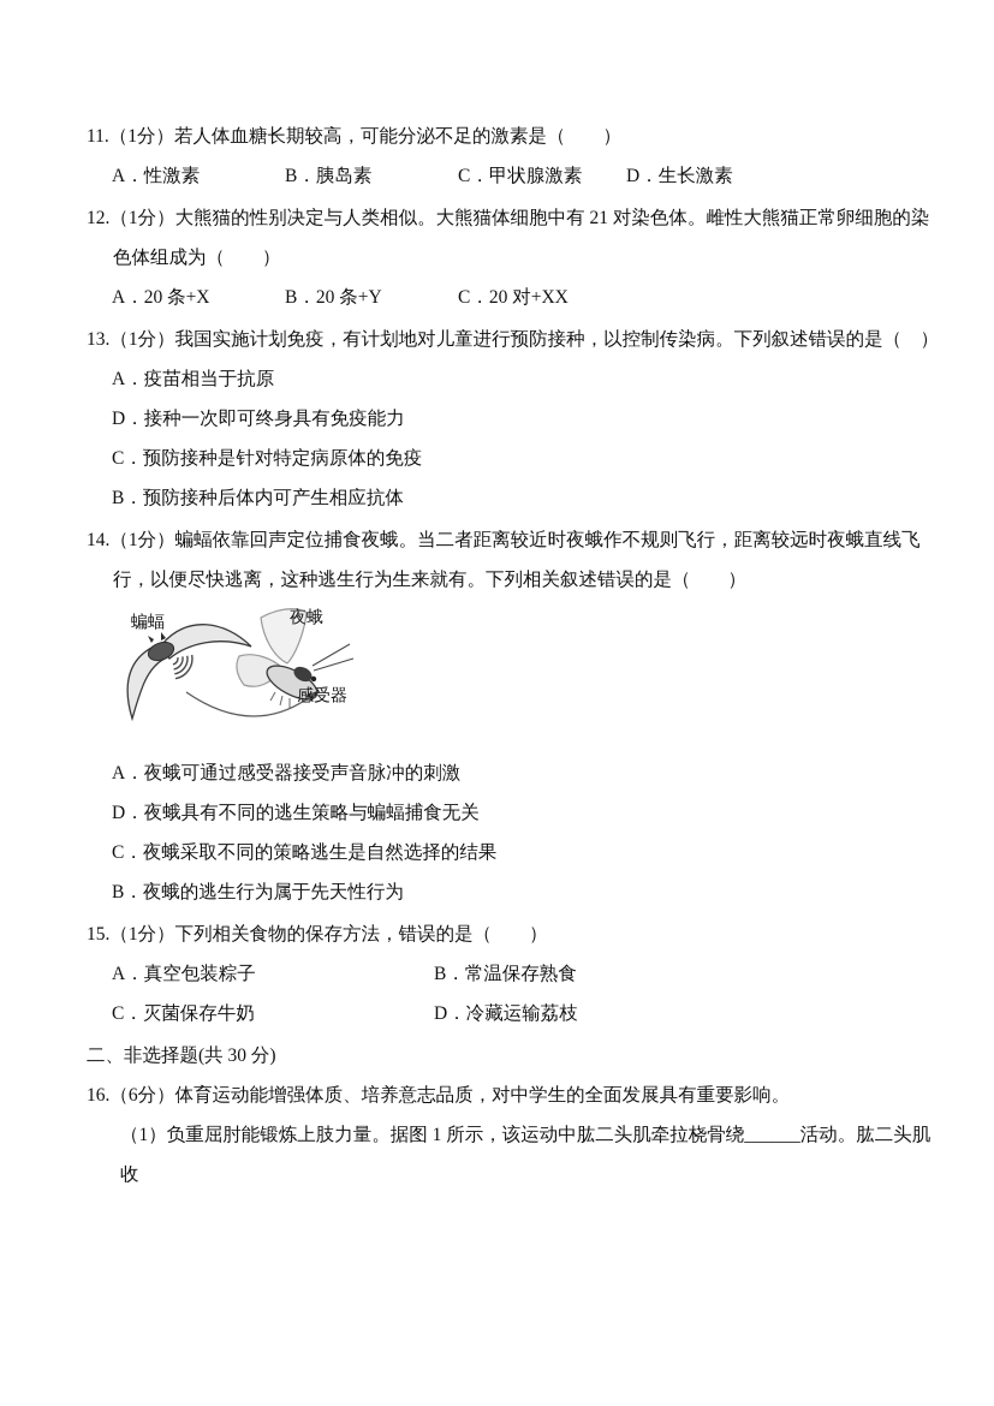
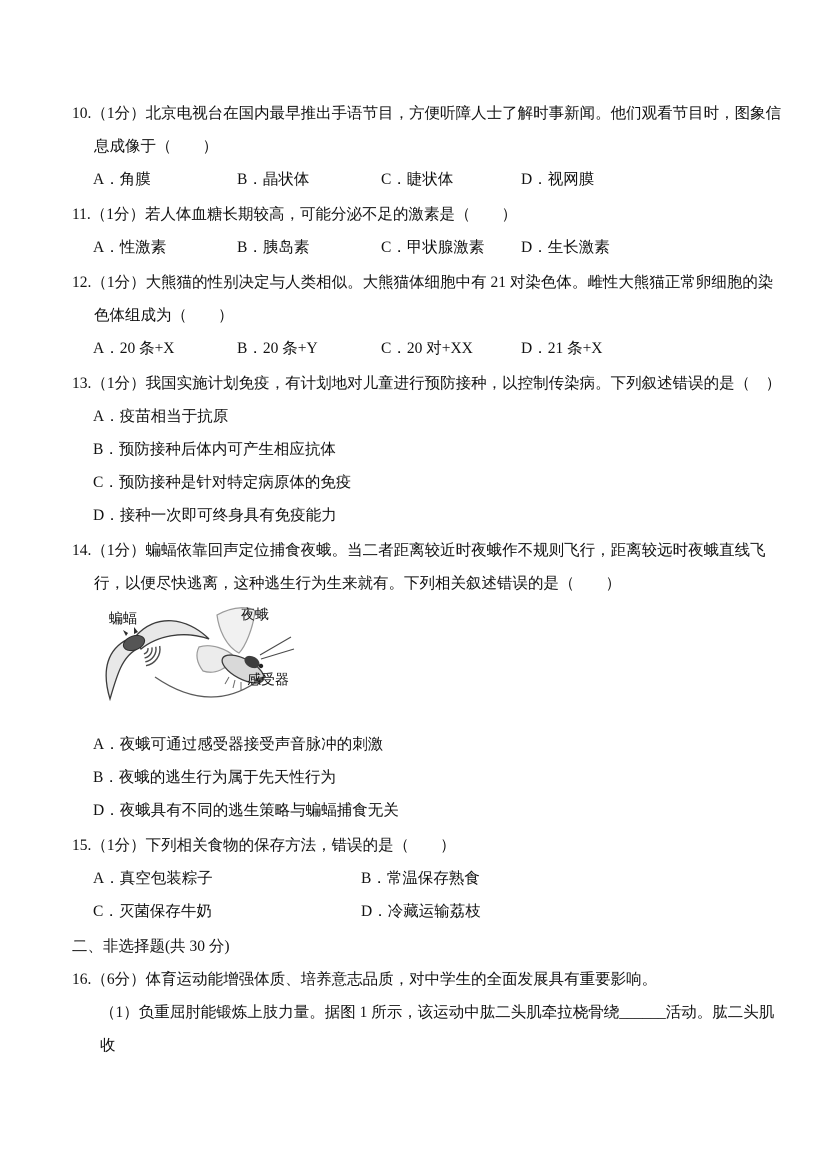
+ 10.（1分）北京电视台在国内最早推出手语节目，方便听障人士了解时事新闻。他们观看节目时，图象信息成像于（ ）
+ A．角膜
+ B．晶状体
+ C．睫状体
+ D．视网膜
  11.（1分）若人体血糖长期较高，可能分泌不足的激素是（ ）
  A．性激素
  B．胰岛素
  C．甲状腺激素
  D．生长激素
  12.（1分）大熊猫的性别决定与人类相似。大熊猫体细胞中有 21 对染色体。雌性大熊猫正常卵细胞的染色体组成为（ ）
  A．20 条+X
  B．20 条+Y
  C．20 对+XX
+ D．21 条+X
  13.（1分）我国实施计划免疫，有计划地对儿童进行预防接种，以控制传染病。下列叙述错误的是（ ）
  A．疫苗相当于抗原
- D．接种一次即可终身具有免疫能力
+ B．预防接种后体内可产生相应抗体
  C．预防接种是针对特定病原体的免疫
- B．预防接种后体内可产生相应抗体
+ D．接种一次即可终身具有免疫能力
  14.（1分）蝙蝠依靠回声定位捕食夜蛾。当二者距离较近时夜蛾作不规则飞行，距离较远时夜蛾直线飞行，以便尽快逃离，这种逃生行为生来就有。下列相关叙述错误的是（ ）
  蝙蝠
  夜蛾
  感受器
  A．夜蛾可通过感受器接受声音脉冲的刺激
- D．夜蛾具有不同的逃生策略与蝙蝠捕食无关
+ B．夜蛾的逃生行为属于先天性行为
- C．夜蛾采取不同的策略逃生是自然选择的结果
- B．夜蛾的逃生行为属于先天性行为
+ D．夜蛾具有不同的逃生策略与蝙蝠捕食无关
  15.（1分）下列相关食物的保存方法，错误的是（ ）
  A．真空包装粽子
  B．常温保存熟食
  C．灭菌保存牛奶
  D．冷藏运输荔枝
  二、非选择题(共 30 分)
  16.（6分）体育运动能增强体质、培养意志品质，对中学生的全面发展具有重要影响。
  （1）负重屈肘能锻炼上肢力量。据图 1 所示，该运动中肱二头肌牵拉桡骨绕______活动。肱二头肌收
